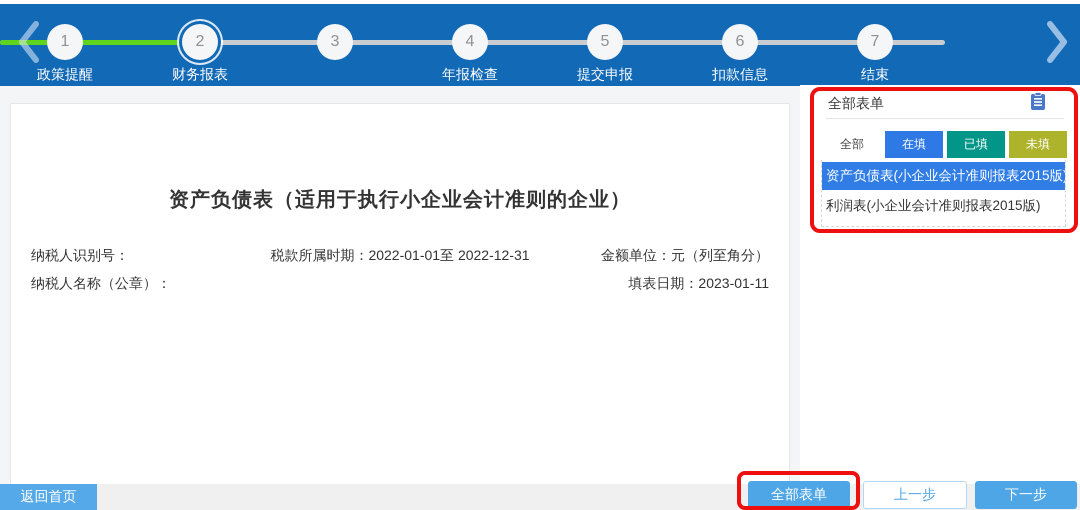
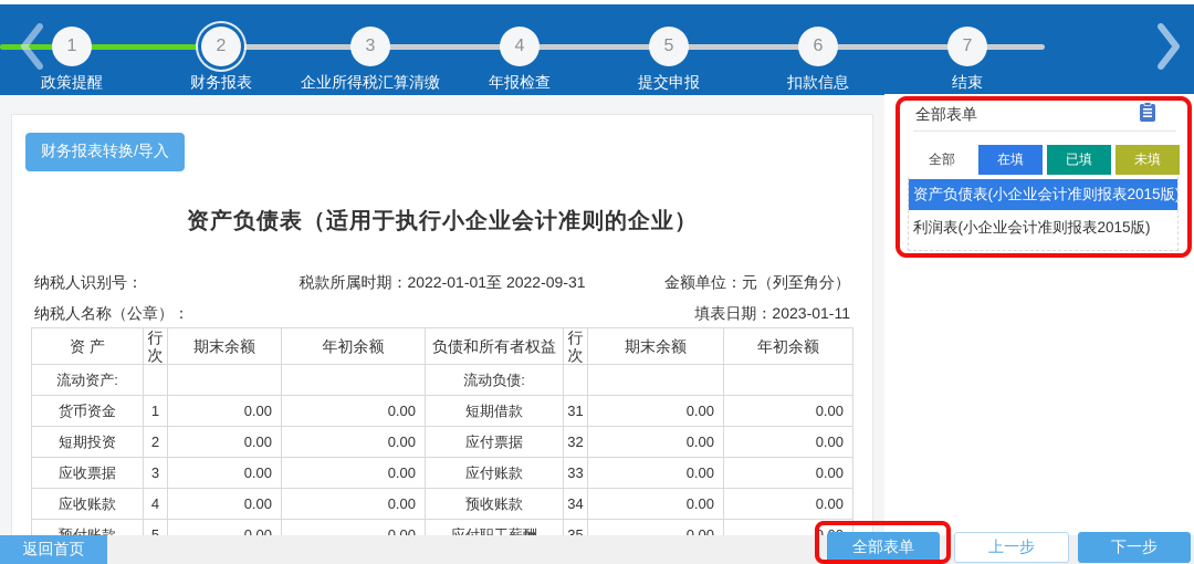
  1
  政策提醒
  2
  财务报表
  3
+ 企业所得税汇算清缴
  4
  年报检查
  5
  提交申报
  6
  扣款信息
  7
  结束
+ 财务报表转换/导入
  资产负债表（适用于执行小企业会计准则的企业）
  纳税人识别号：
- 税款所属时期：2022-01-01至 2022-12-31
+ 税款所属时期：2022-01-01至 2022-09-31
  金额单位：元（列至角分）
  纳税人名称（公章）：
  填表日期：2023-01-11
+ 资 产	行次	期末余额	年初余额	负债和所有者权益	行次	期末余额	年初余额
+ 流动资产:				流动负债:
+ 货币资金	1	0.00	0.00	短期借款	31	0.00	0.00
+ 短期投资	2	0.00	0.00	应付票据	32	0.00	0.00
+ 应收票据	3	0.00	0.00	应付账款	33	0.00	0.00
+ 应收账款	4	0.00	0.00	预收账款	34	0.00	0.00
  全部表单
  全部
  在填
  已填
  未填
  资产负债表(小企业会计准则报表2015版
  利润表(小企业会计准则报表2015版)
  返回首页
  全部表单
  上一步
  下一步
